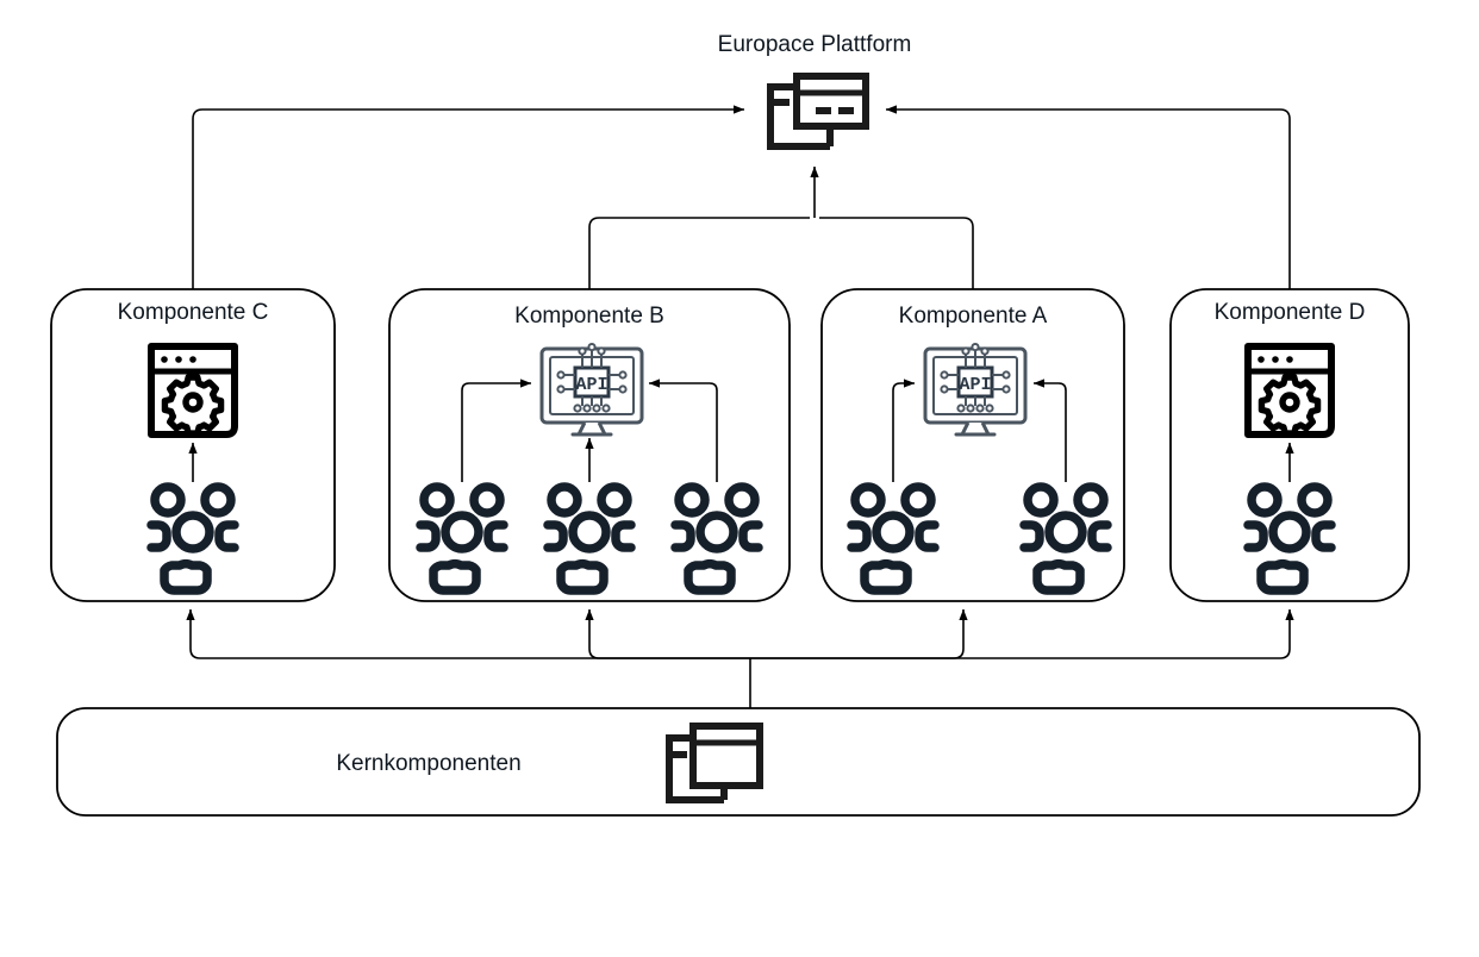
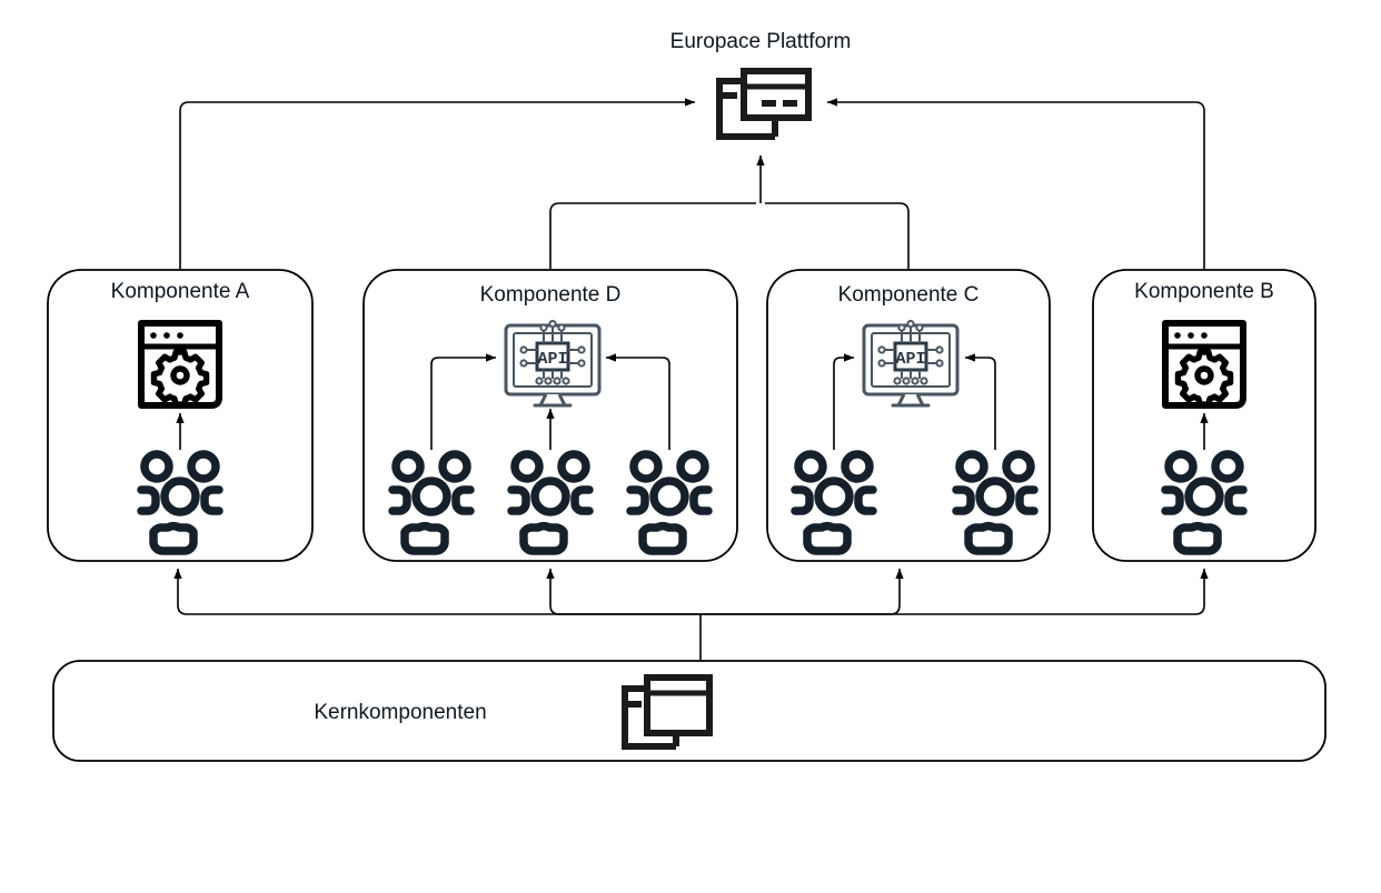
  API
  API
  Europace Plattform
- Komponente C
+ Komponente A
- Komponente B
+ Komponente D
- Komponente A
+ Komponente C
- Komponente D
+ Komponente B
  Kernkomponenten
